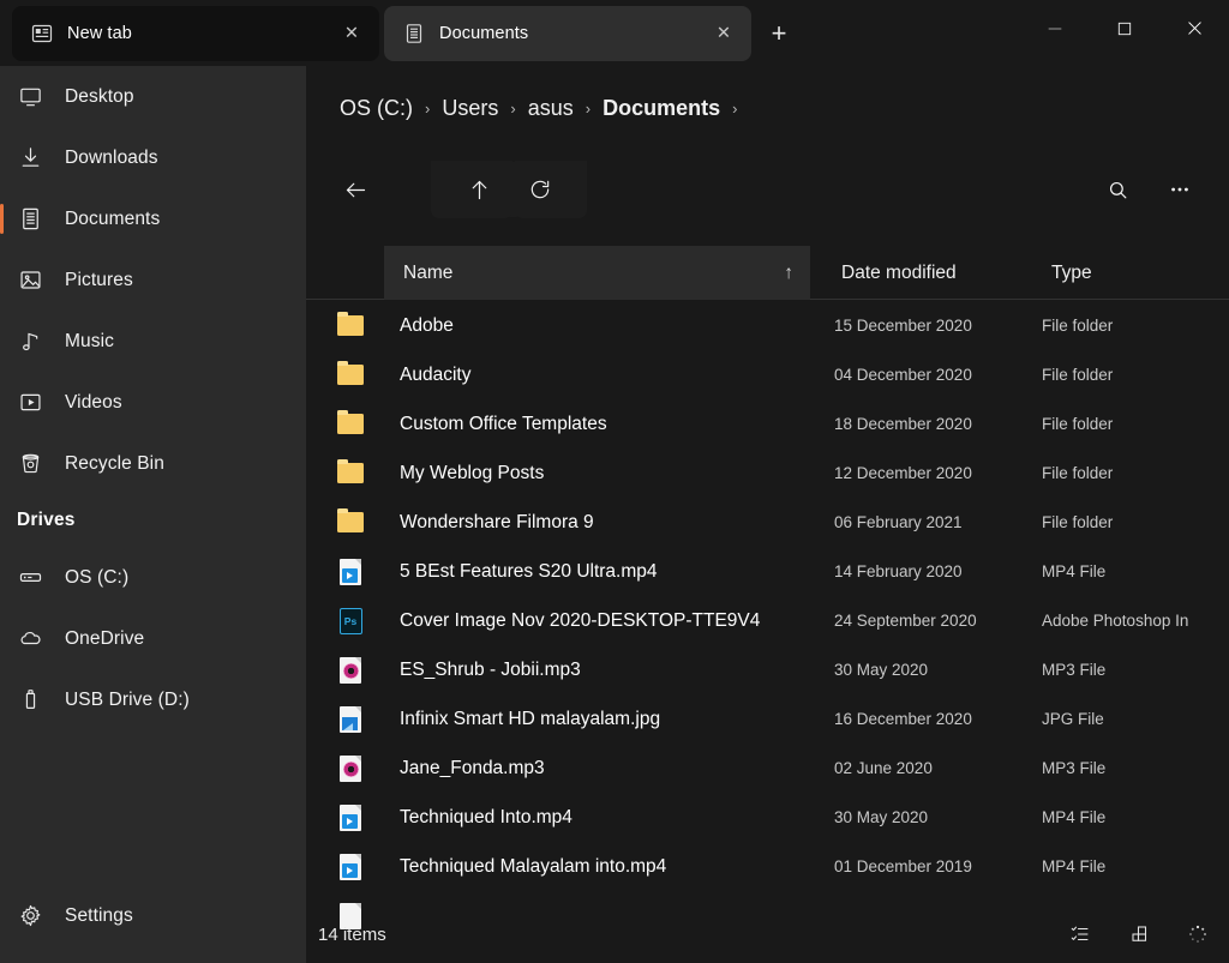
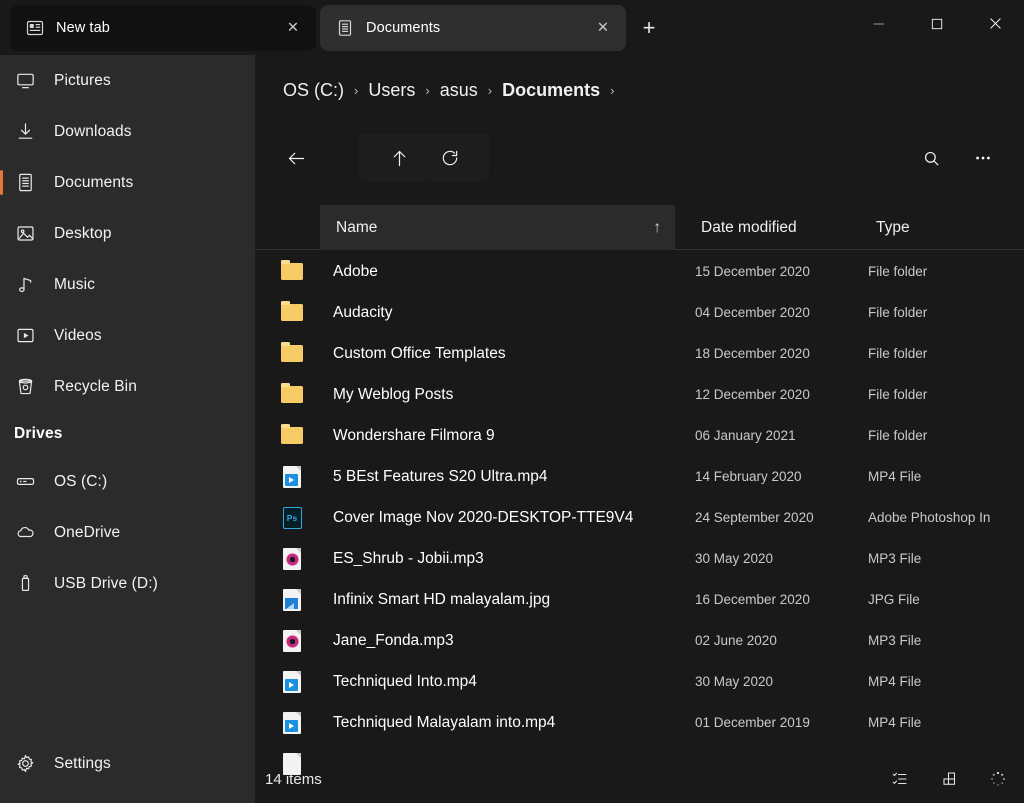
  New tab
  ✕
  Documents
  ✕
  +
- Desktop
+ Pictures
  Downloads
  Documents
- Pictures
+ Desktop
  Music
  Videos
  Recycle Bin
  Drives
  OS (C:)
  OneDrive
  USB Drive (D:)
  Settings
  OS (C:)
  ›
  Users
  ›
  asus
  ›
  Documents
  ›
  Name
  ↑
  Date modified
  Type
  Adobe
  15 December 2020
  File folder
  Audacity
  04 December 2020
  File folder
  Custom Office Templates
  18 December 2020
  File folder
  My Weblog Posts
  12 December 2020
  File folder
  Wondershare Filmora 9
- 06 February 2021
+ 06 January 2021
  File folder
  5 BEst Features S20 Ultra.mp4
  14 February 2020
  MP4 File
  Ps
  Cover Image Nov 2020-DESKTOP-TTE9V4
  24 September 2020
  Adobe Photoshop In
  ES_Shrub - Jobii.mp3
  30 May 2020
  MP3 File
  Infinix Smart HD malayalam.jpg
  16 December 2020
  JPG File
  Jane_Fonda.mp3
  02 June 2020
  MP3 File
  Techniqued Into.mp4
  30 May 2020
  MP4 File
  Techniqued Malayalam into.mp4
  01 December 2019
  MP4 File
  14 items
